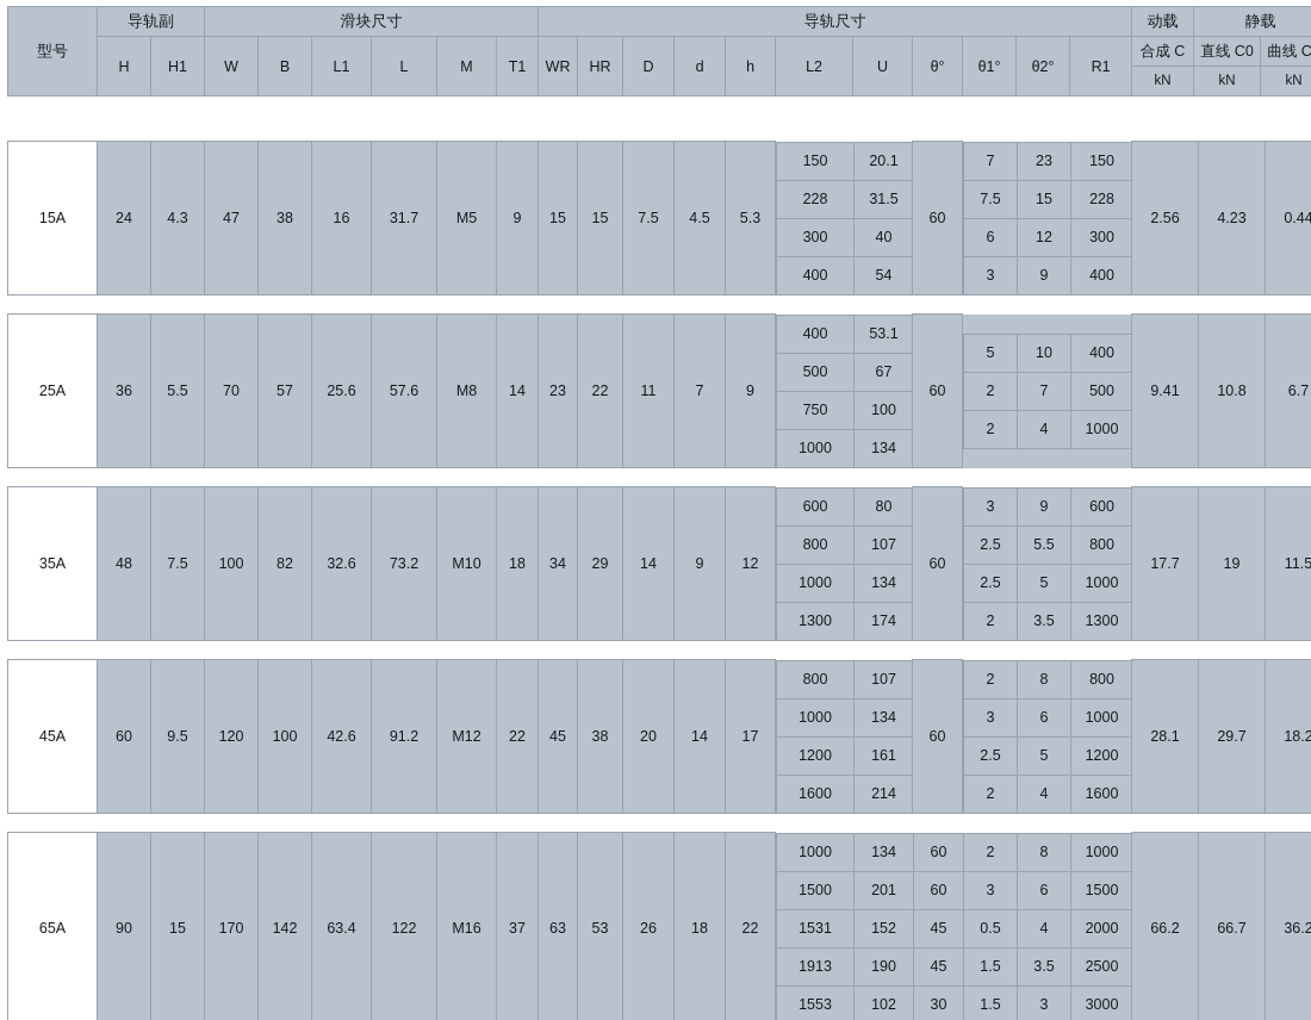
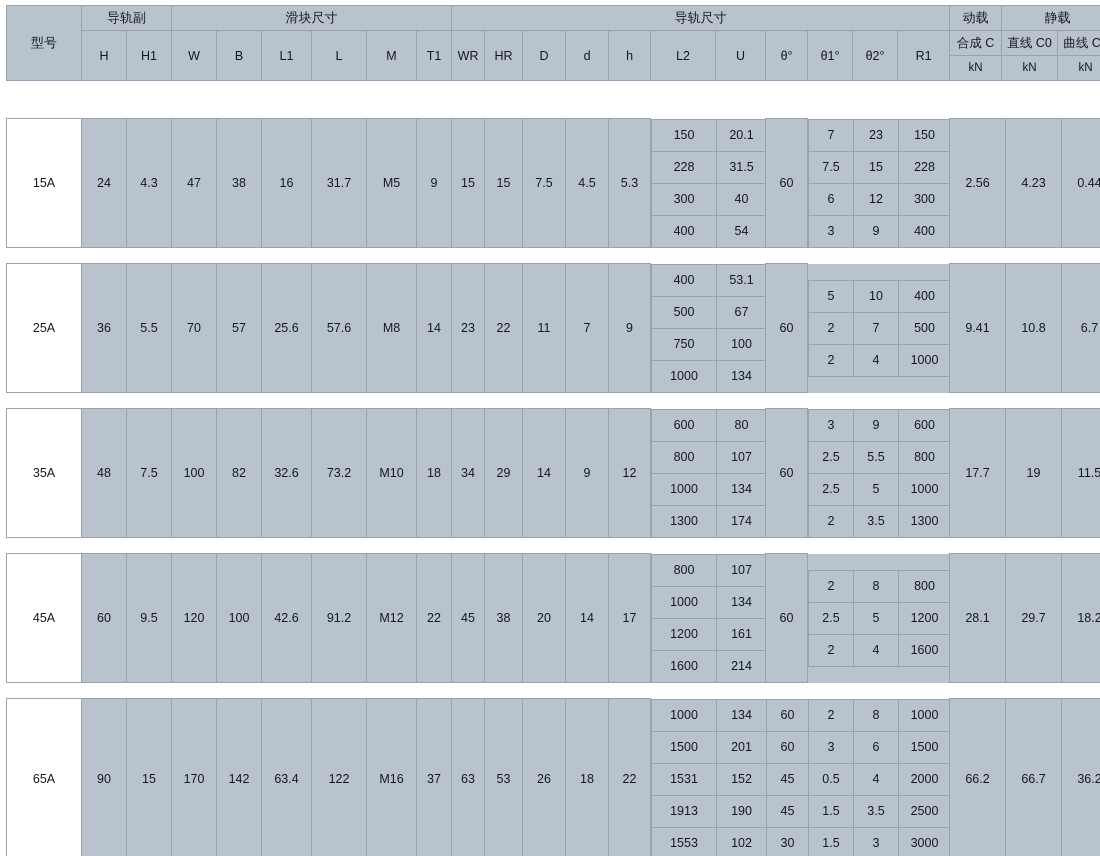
  型号	导轨副	滑块尺寸	导轨尺寸	动载	静载
  H	H1	W	B	L1	L	M	T1	WR	HR	D	d	h	L2	U	θ°	θ1°	θ2°	R1	合成 C	直线 C0	曲线 C
  kN	kN	kN
  15A	24	4.3	47	38	16	31.7	M5	9	15	15	7.5	4.5	5.3
  150	20.1
  228	31.5
  300	40
  400	54
  															60
  7	23	150
  7.5	15	228
  6	12	300
  3	9	400
  																	2.56	4.23	0.44
  25A	36	5.5	70	57	25.6	57.6	M8	14	23	22	11	7	9
  400	53.1
  500	67
  750	100
  1000	134
  															60
  5	10	400
  2	7	500
  2	4	1000
  																	9.41	10.8	6.7
  35A	48	7.5	100	82	32.6	73.2	M10	18	34	29	14	9	12
  600	80
  800	107
  1000	134
  1300	174
  															60
  3	9	600
  2.5	5.5	800
  2.5	5	1000
  2	3.5	1300
  																	17.7	19	11.5
  45A	60	9.5	120	100	42.6	91.2	M12	22	45	38	20	14	17
  800	107
  1000	134
  1200	161
  1600	214
  															60
  2	8	800
- 3	6	1000
  2.5	5	1200
  2	4	1600
  																	28.1	29.7	18.2
  65A	90	15	170	142	63.4	122	M16	37	63	53	26	18	22
  1000	134	60	2	8	1000
  1500	201	60	3	6	1500
  1531	152	45	0.5	4	2000
  1913	190	45	1.5	3.5	2500
  1553	102	30	1.5	3	3000
  															66.2	66.7	36.2
